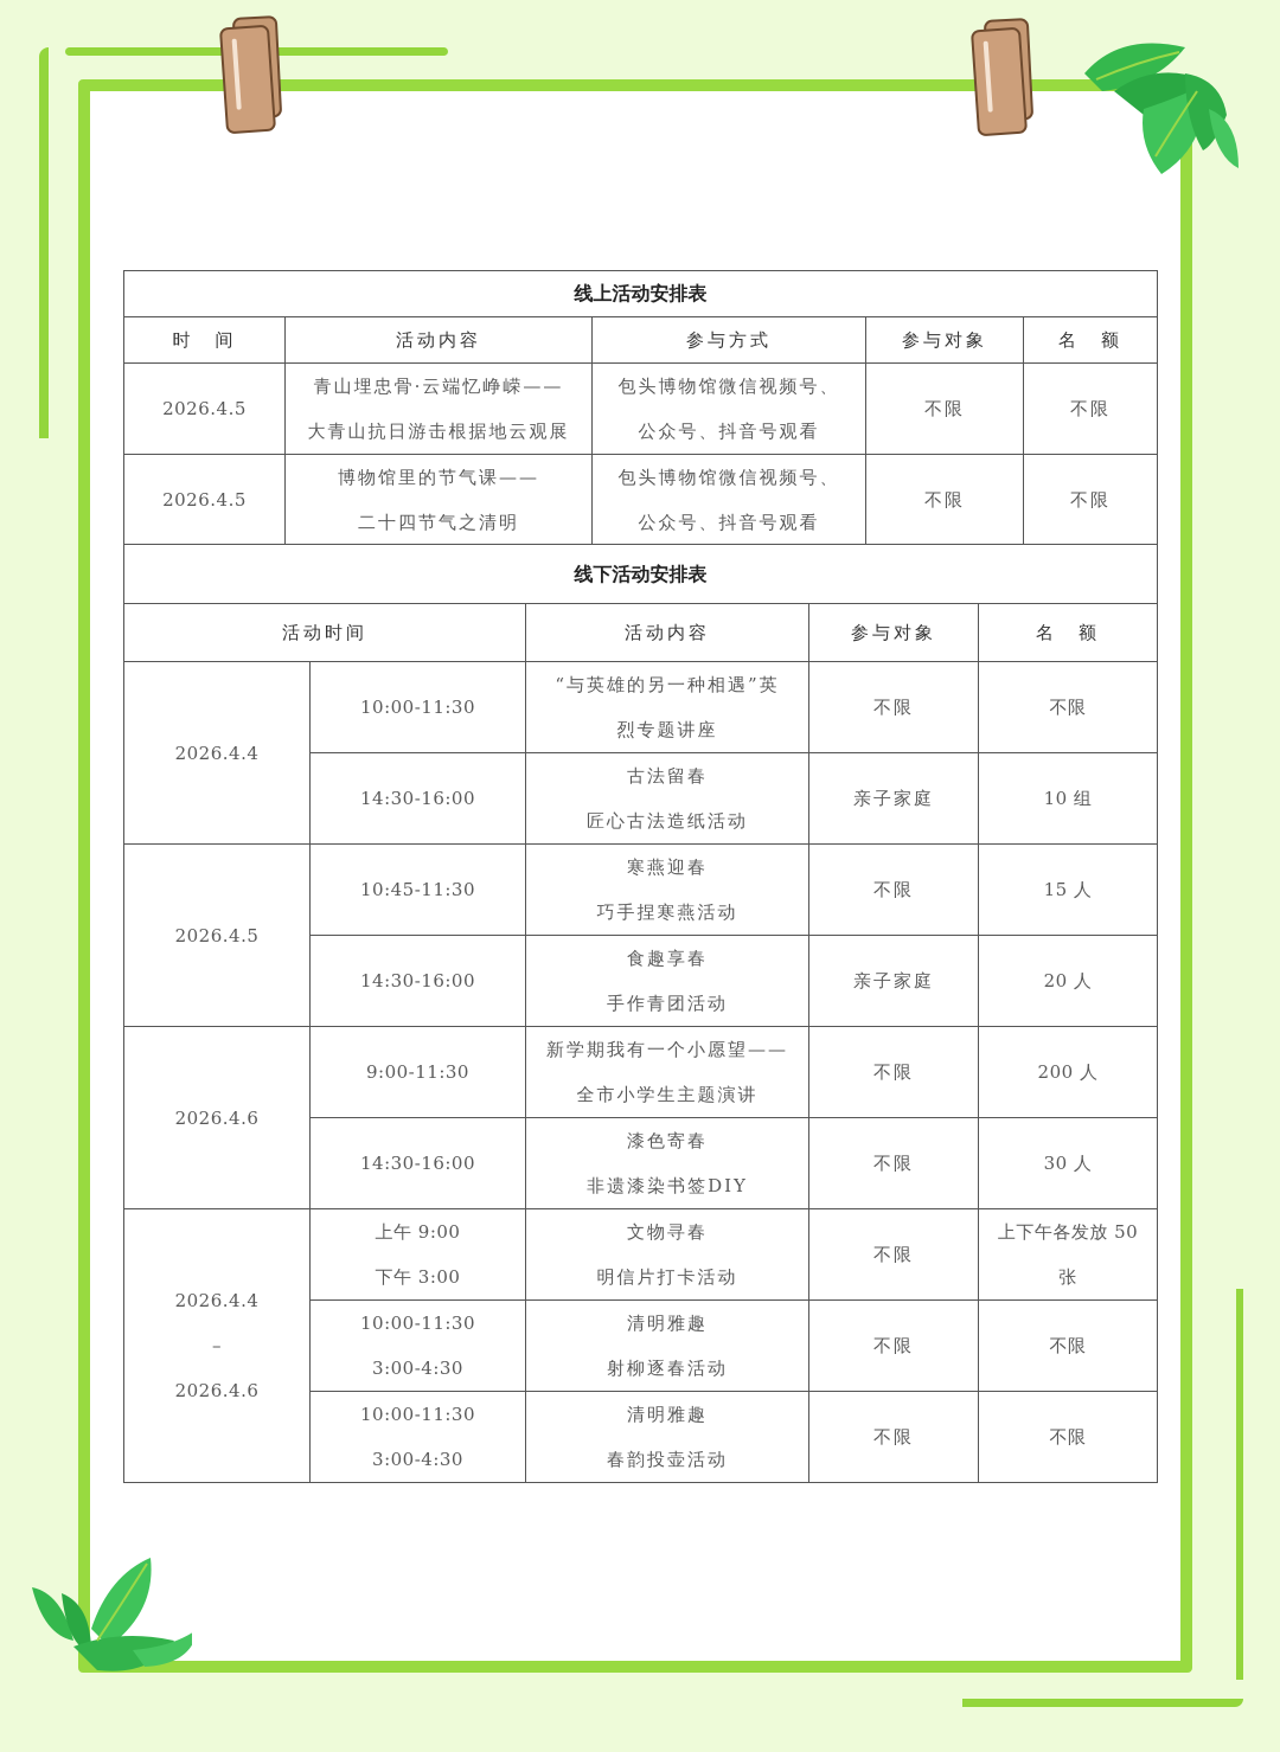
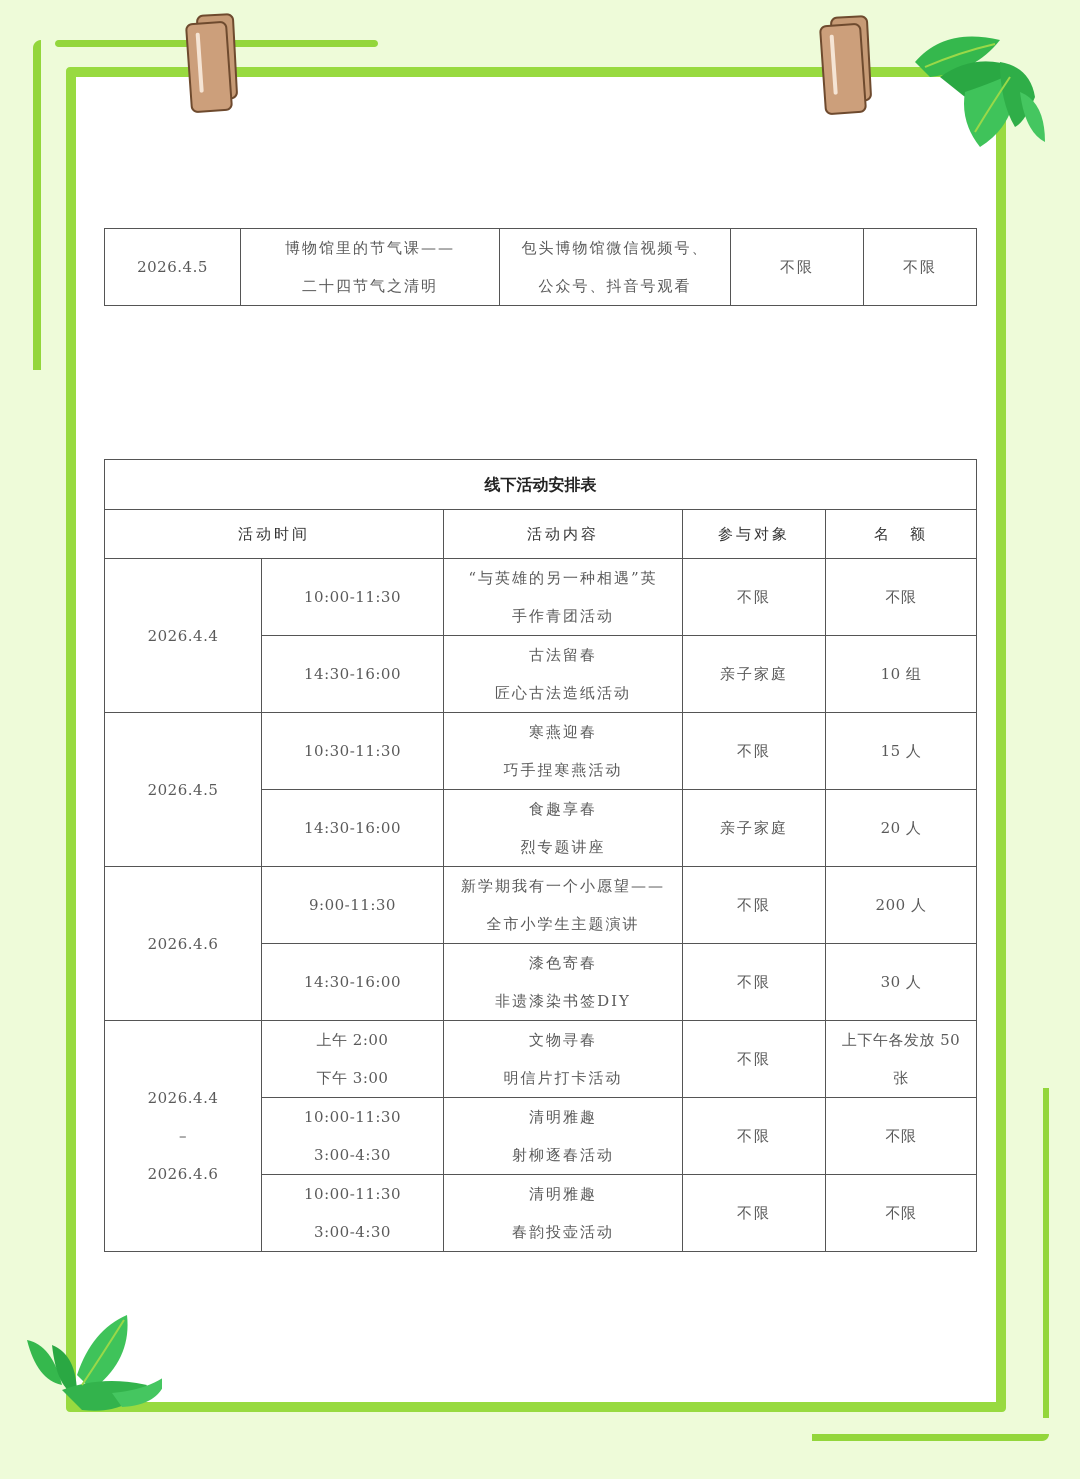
- 线上活动安排表
- 时 间	活动内容	参与方式	参与对象	名 额
- 2026.4.5	青山埋忠骨·云端忆峥嵘——大青山抗日游击根据地云观展	包头博物馆微信视频号、公众号、抖音号观看	不限	不限
  2026.4.5	博物馆里的节气课——二十四节气之清明	包头博物馆微信视频号、公众号、抖音号观看	不限	不限
  线下活动安排表
  活动时间	活动内容	参与对象	名 额
- 2026.4.4	10:00-11:30	“与英雄的另一种相遇”英烈专题讲座	不限	不限
+ 2026.4.4	10:00-11:30	“与英雄的另一种相遇”英手作青团活动	不限	不限
  14:30-16:00	古法留春匠心古法造纸活动	亲子家庭	10 组
- 2026.4.5	10:45-11:30	寒燕迎春巧手捏寒燕活动	不限	15 人
+ 2026.4.5	10:30-11:30	寒燕迎春巧手捏寒燕活动	不限	15 人
- 14:30-16:00	食趣享春手作青团活动	亲子家庭	20 人
+ 14:30-16:00	食趣享春烈专题讲座	亲子家庭	20 人
  2026.4.6	9:00-11:30	新学期我有一个小愿望——全市小学生主题演讲	不限	200 人
  14:30-16:00	漆色寄春非遗漆染书签DIY	不限	30 人
- 2026.4.4–2026.4.6	上午 9:00下午 3:00	文物寻春明信片打卡活动	不限	上下午各发放 50张
+ 2026.4.4–2026.4.6	上午 2:00下午 3:00	文物寻春明信片打卡活动	不限	上下午各发放 50张
  10:00-11:303:00-4:30	清明雅趣射柳逐春活动	不限	不限
  10:00-11:303:00-4:30	清明雅趣春韵投壶活动	不限	不限
